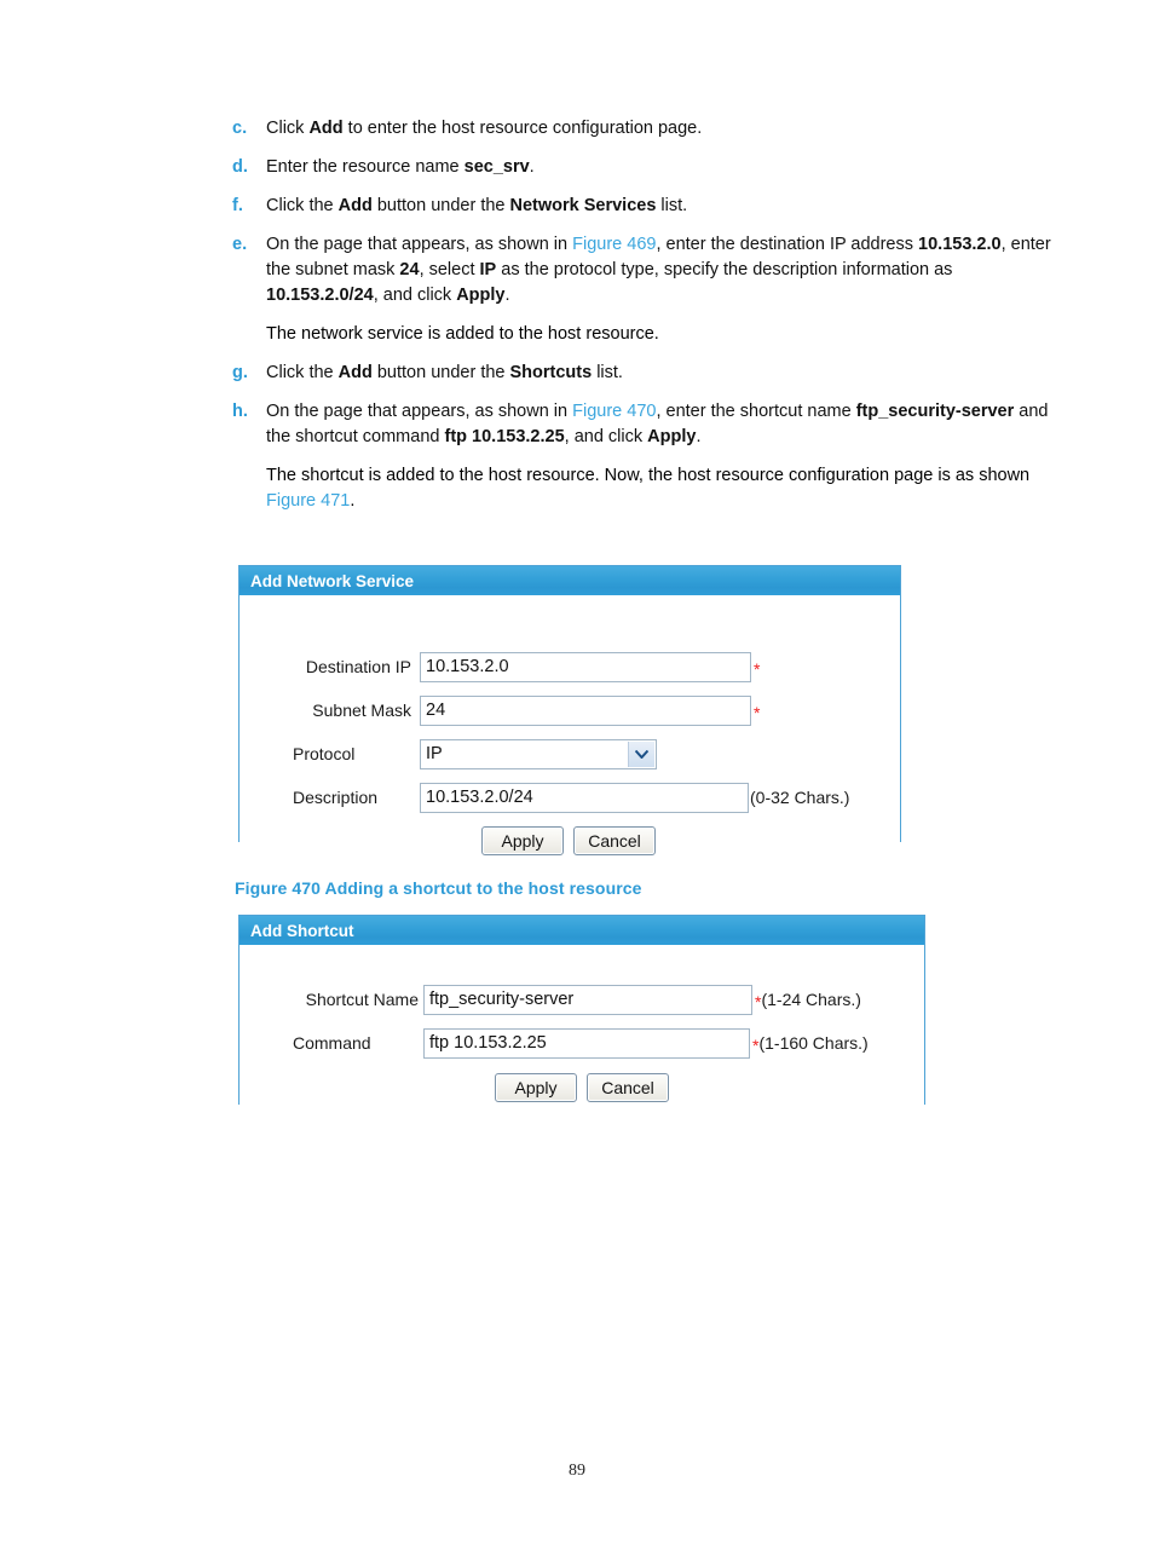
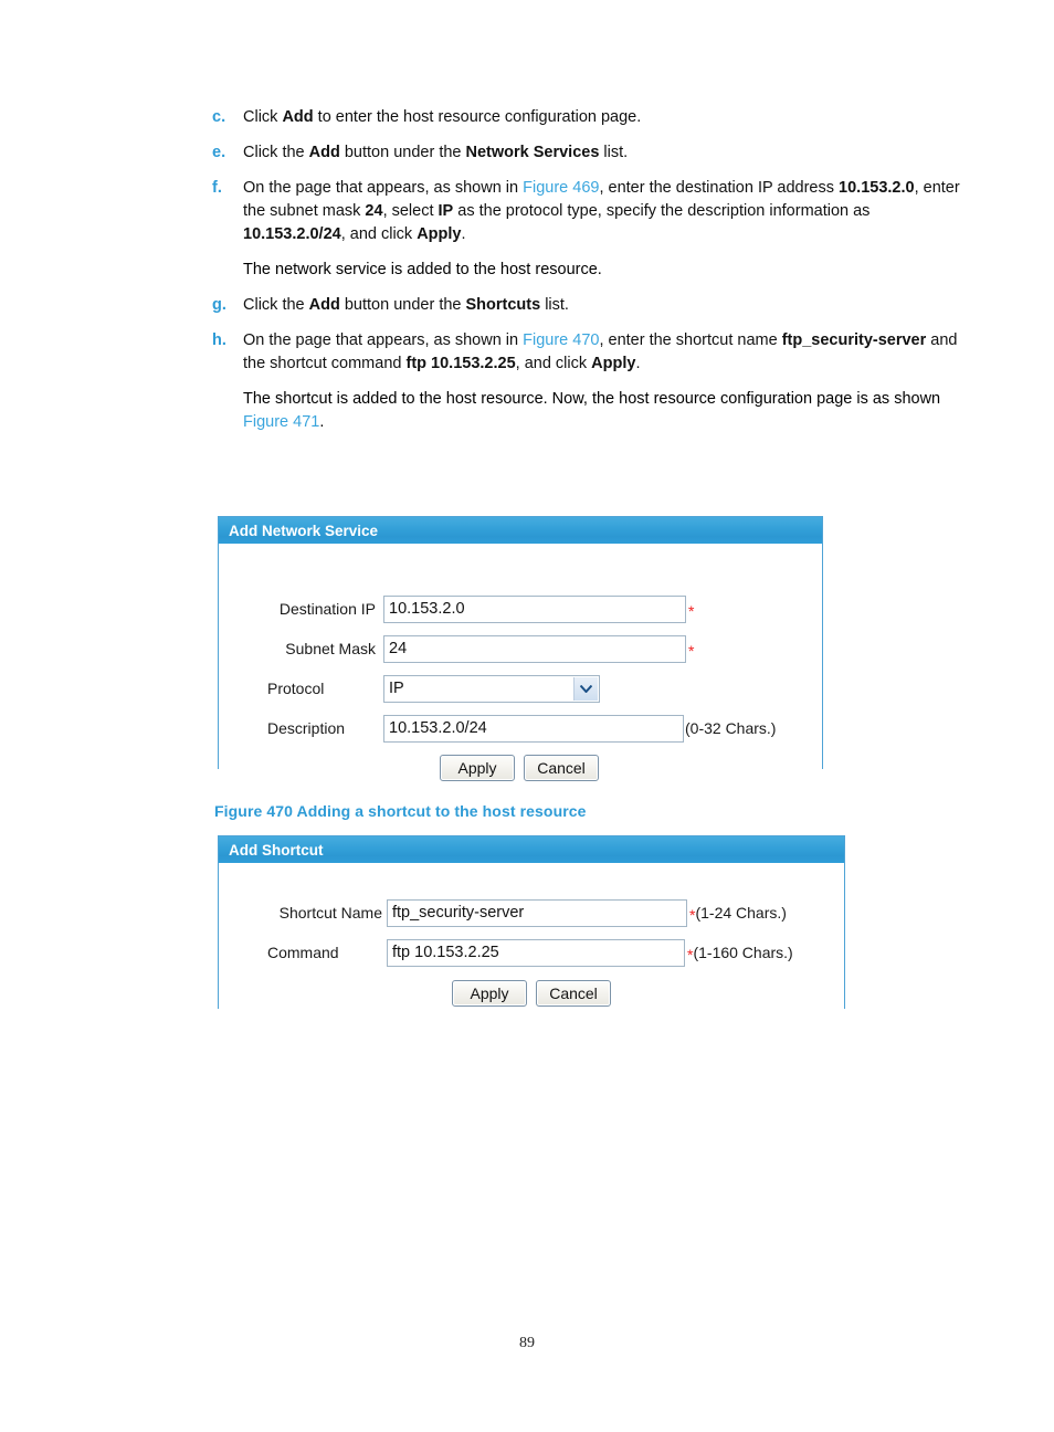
  c.
  Click Add to enter the host resource configuration page.
- d.
- Enter the resource name sec_srv.
- f.
+ e.
  Click the Add button under the Network Services list.
- e.
+ f.
  On the page that appears, as shown in Figure 469, enter the destination IP address 10.153.2.0, enter the subnet mask 24, select IP as the protocol type, specify the description information as 10.153.2.0/24, and click Apply.
  The network service is added to the host resource.
  g.
  Click the Add button under the Shortcuts list.
  h.
  On the page that appears, as shown in Figure 470, enter the shortcut name ftp_security-server and the shortcut command ftp 10.153.2.25, and click Apply.
  The shortcut is added to the host resource. Now, the host resource configuration page is as shown Figure 471.
  Add Network Service
  Destination IP
  10.153.2.0
  *
  Subnet Mask
  24
  *
  Protocol
  IP
  Description
  10.153.2.0/24
  (0-32 Chars.)
  Apply
  Cancel
  Figure 470 Adding a shortcut to the host resource
  Add Shortcut
  Shortcut Name
  ftp_security-server
  *
  (1-24 Chars.)
  Command
  ftp 10.153.2.25
  *
  (1-160 Chars.)
  Apply
  Cancel
  89
